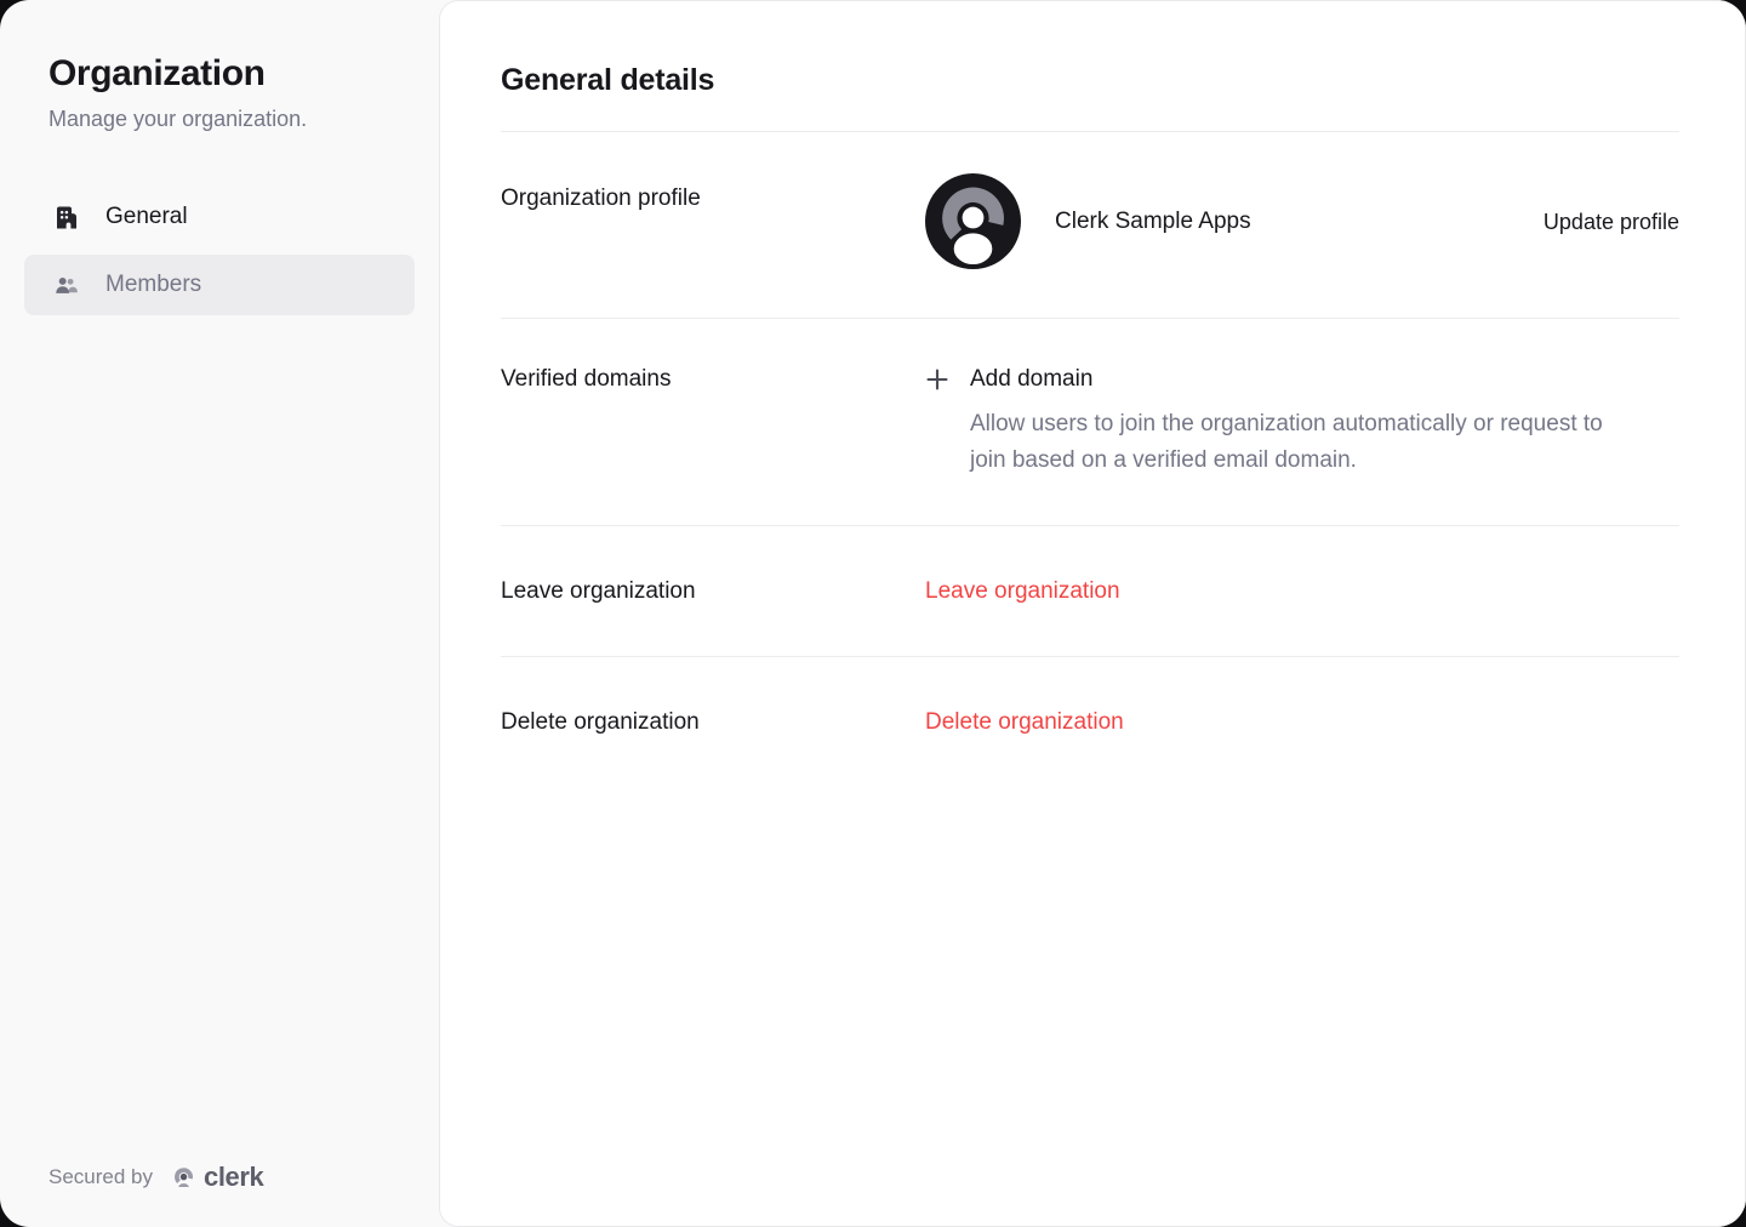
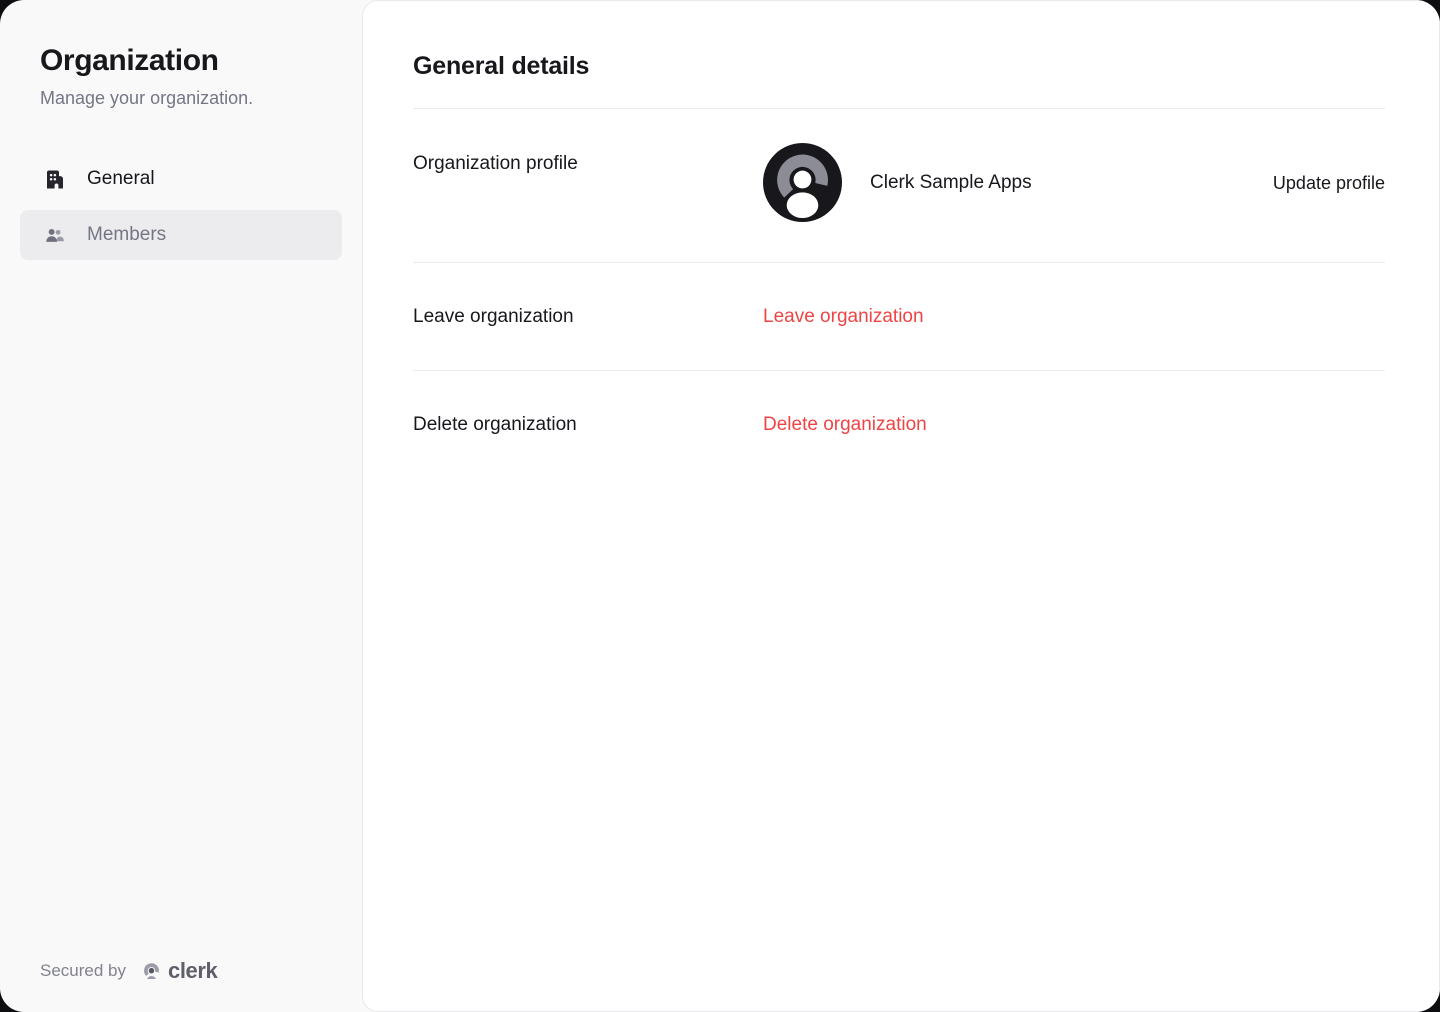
  Organization
  Manage your organization.
  General
  Members
  Secured by
  clerk
  General details
  Organization profile
  Clerk Sample Apps
  Update profile
- Verified domains
- Add domain
- Allow users to join the organization automatically or request to join based on a verified email domain.
  Leave organization
  Leave organization
  Delete organization
  Delete organization
